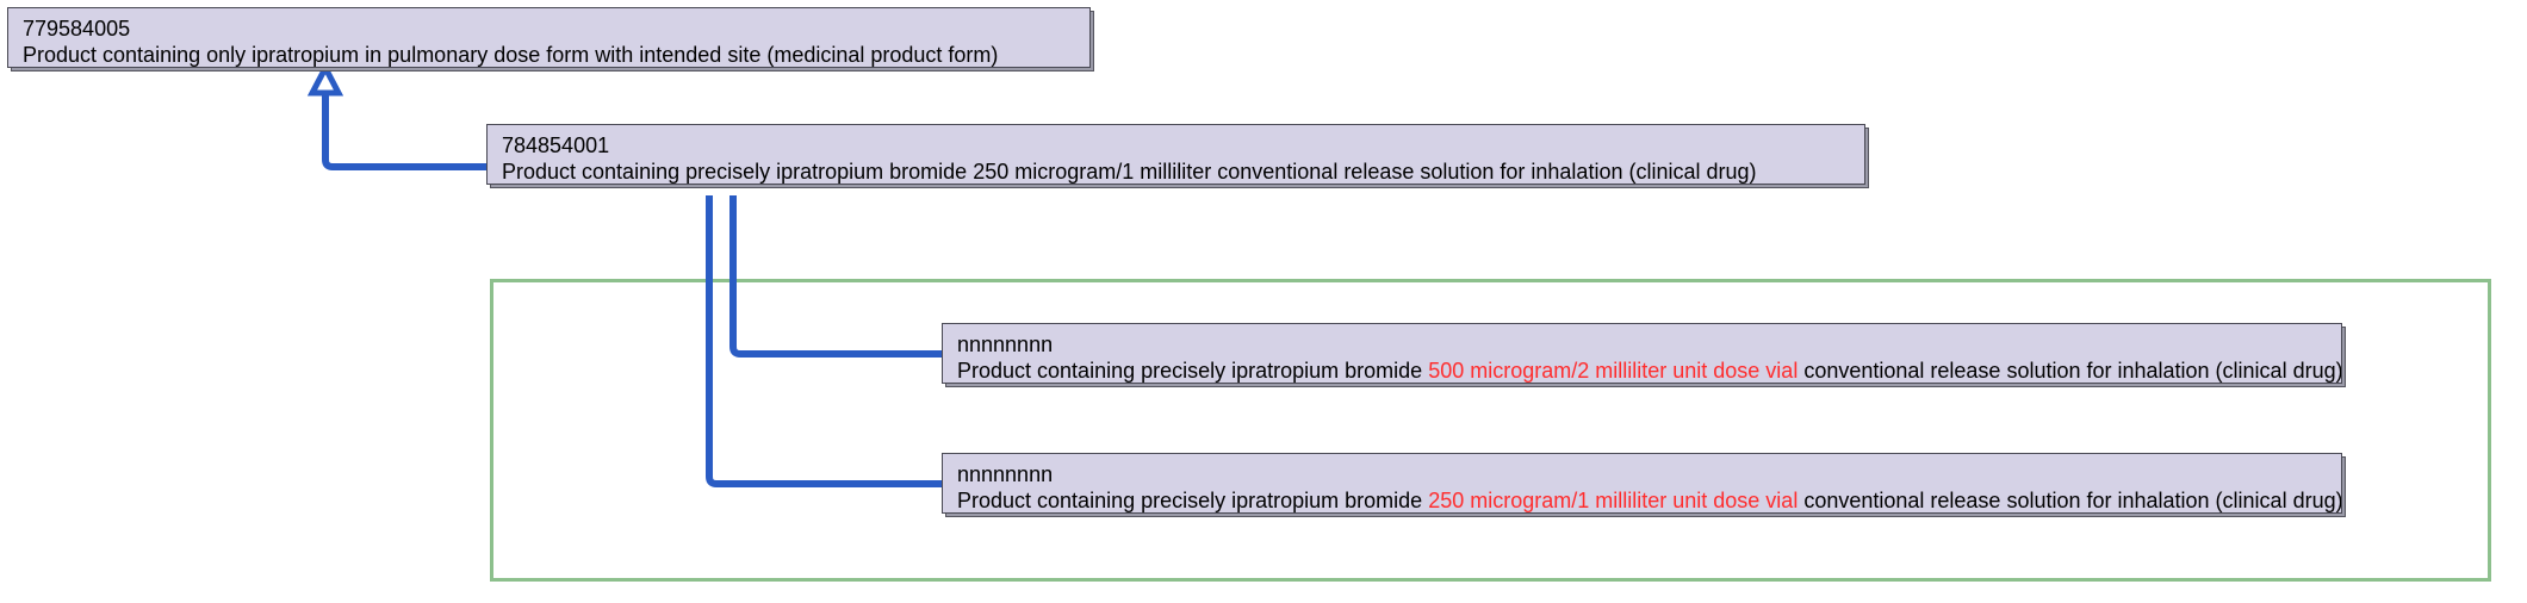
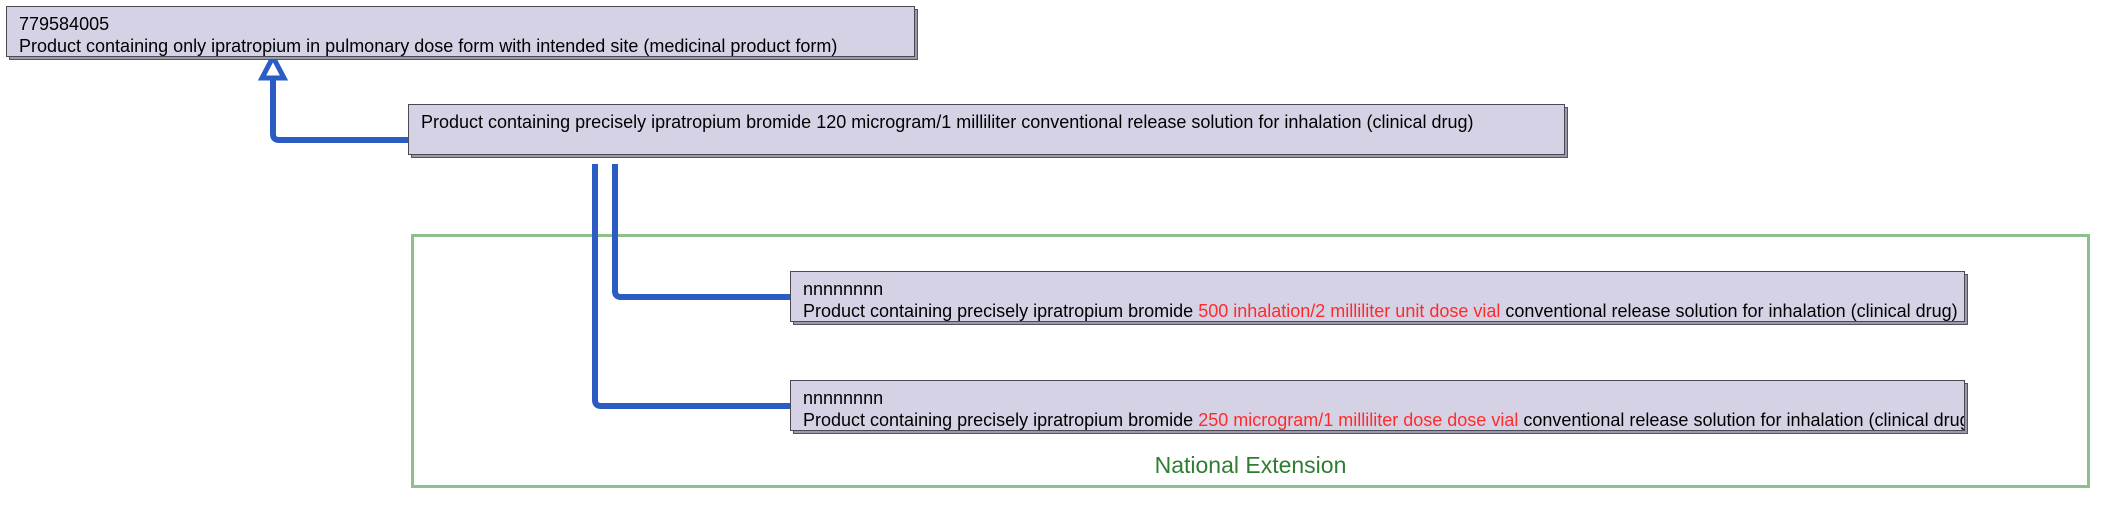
+ National Extension
  779584005
  Product containing only ipratropium in pulmonary dose form with intended site (medicinal product form)
- 784854001
- Product containing precisely ipratropium bromide 250 microgram/1 milliliter conventional release solution for inhalation (clinical drug)
+ Product containing precisely ipratropium bromide 120 microgram/1 milliliter conventional release solution for inhalation (clinical drug)
  nnnnnnnn
- Product containing precisely ipratropium bromide 500 microgram/2 milliliter unit dose vial conventional release solution for inhalation (clinical drug)
+ Product containing precisely ipratropium bromide 500 inhalation/2 milliliter unit dose vial conventional release solution for inhalation (clinical drug)
  nnnnnnnn
- Product containing precisely ipratropium bromide 250 microgram/1 milliliter unit dose vial conventional release solution for inhalation (clinical drug)
+ Product containing precisely ipratropium bromide 250 microgram/1 milliliter dose dose vial conventional release solution for inhalation (clinical dru
